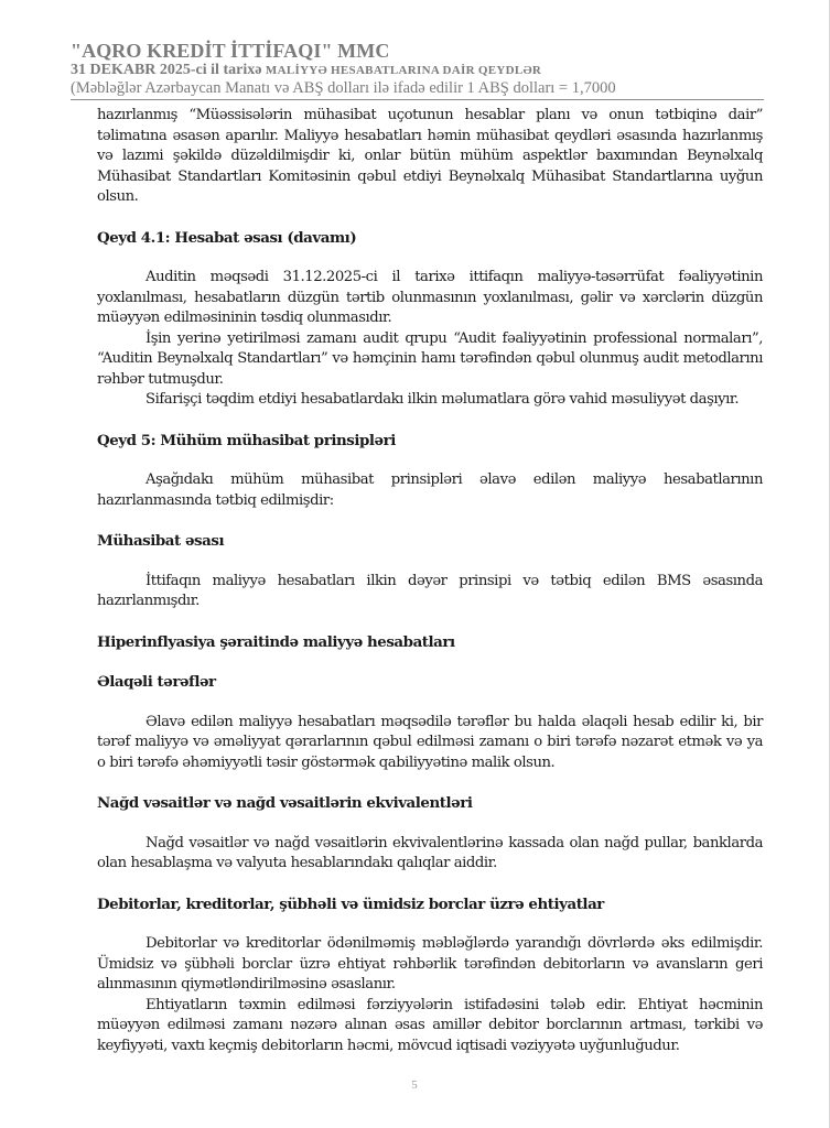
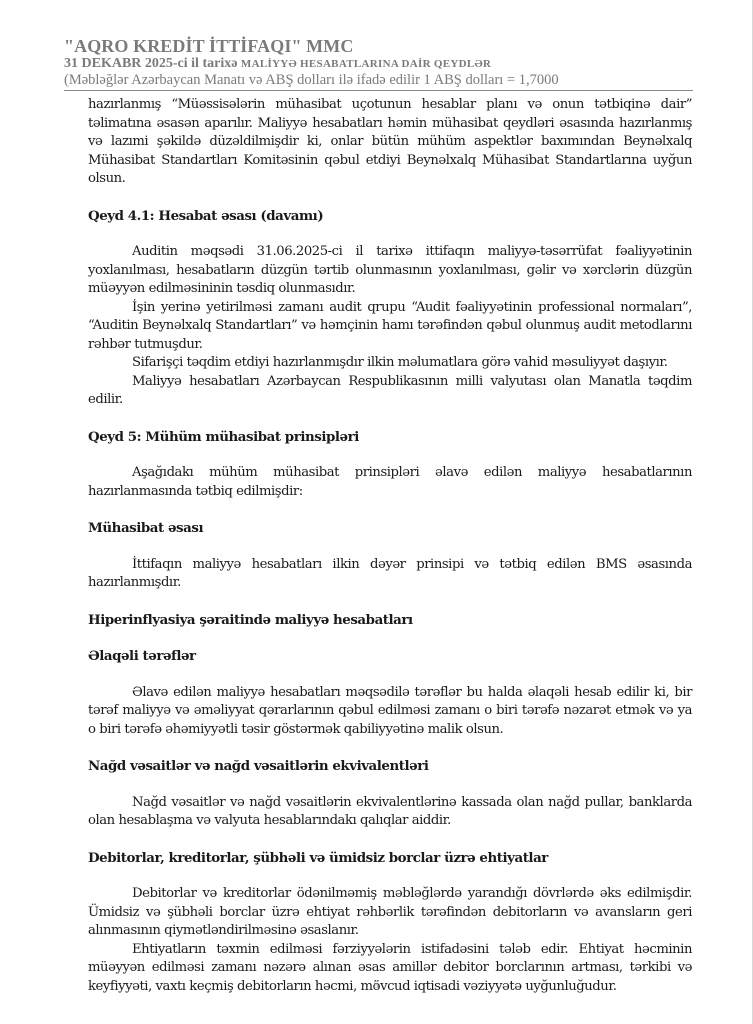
  "AQRO KREDİT İTTİFAQI" MMC
  31 DEKABR 2025-ci il tarixə MALİYYƏ HESABATLARINA DAİR QEYDLƏR
  (Məbləğlər Azərbaycan Manatı və ABŞ dolları ilə ifadə edilir 1 ABŞ dolları = 1,7000
  hazırlanmış “Müəssisələrin mühasibat uçotunun hesablar planı və onun tətbiqinə dair” təlimatına əsasən aparılır. Maliyyə hesabatları həmin mühasibat qeydləri əsasında hazırlanmış və lazımi şəkildə düzəldilmişdir ki, onlar bütün mühüm aspektlər baxımından Beynəlxalq Mühasibat Standartları Komitəsinin qəbul etdiyi Beynəlxalq Mühasibat Standartlarına uyğun olsun.
  Qeyd 4.1: Hesabat əsası (davamı)
- Auditin məqsədi 31.12.2025-ci il tarixə ittifaqın maliyyə-təsərrüfat fəaliyyətinin yoxlanılması, hesabatların düzgün tərtib olunmasının yoxlanılması, gəlir və xərclərin düzgün müəyyən edilməsininin təsdiq olunmasıdır.
+ Auditin məqsədi 31.06.2025-ci il tarixə ittifaqın maliyyə-təsərrüfat fəaliyyətinin yoxlanılması, hesabatların düzgün tərtib olunmasının yoxlanılması, gəlir və xərclərin düzgün müəyyən edilməsininin təsdiq olunmasıdır.
  İşin yerinə yetirilməsi zamanı audit qrupu “Audit fəaliyyətinin professional normaları”, “Auditin Beynəlxalq Standartları” və həmçinin hamı tərəfindən qəbul olunmuş audit metodlarını rəhbər tutmuşdur.
- Sifarişçi təqdim etdiyi hesabatlardakı ilkin məlumatlara görə vahid məsuliyyət daşıyır.
+ Sifarişçi təqdim etdiyi hazırlanmışdır ilkin məlumatlara görə vahid məsuliyyət daşıyır.
+ Maliyyə hesabatları Azərbaycan Respublikasının milli valyutası olan Manatla təqdim edilir.
  Qeyd 5: Mühüm mühasibat prinsipləri
  Aşağıdakı mühüm mühasibat prinsipləri əlavə edilən maliyyə hesabatlarının hazırlanmasında tətbiq edilmişdir:
  Mühasibat əsası
  İttifaqın maliyyə hesabatları ilkin dəyər prinsipi və tətbiq edilən BMS əsasında hazırlanmışdır.
  Hiperinflyasiya şəraitində maliyyə hesabatları
  Əlaqəli tərəflər
  Əlavə edilən maliyyə hesabatları məqsədilə tərəflər bu halda əlaqəli hesab edilir ki, bir tərəf maliyyə və əməliyyat qərarlarının qəbul edilməsi zamanı o biri tərəfə nəzarət etmək və ya o biri tərəfə əhəmiyyətli təsir göstərmək qabiliyyətinə malik olsun.
  Nağd vəsaitlər və nağd vəsaitlərin ekvivalentləri
  Nağd vəsaitlər və nağd vəsaitlərin ekvivalentlərinə kassada olan nağd pullar, banklarda olan hesablaşma və valyuta hesablarındakı qalıqlar aiddir.
  Debitorlar, kreditorlar, şübhəli və ümidsiz borclar üzrə ehtiyatlar
  Debitorlar və kreditorlar ödənilməmiş məbləğlərdə yarandığı dövrlərdə əks edilmişdir. Ümidsiz və şübhəli borclar üzrə ehtiyat rəhbərlik tərəfindən debitorların və avansların geri alınmasının qiymətləndirilməsinə əsaslanır.
  Ehtiyatların təxmin edilməsi fərziyyələrin istifadəsini tələb edir. Ehtiyat həcminin müəyyən edilməsi zamanı nəzərə alınan əsas amillər debitor borclarının artması, tərkibi və keyfiyyəti, vaxtı keçmiş debitorların həcmi, mövcud iqtisadi vəziyyətə uyğunluğudur.
  5
